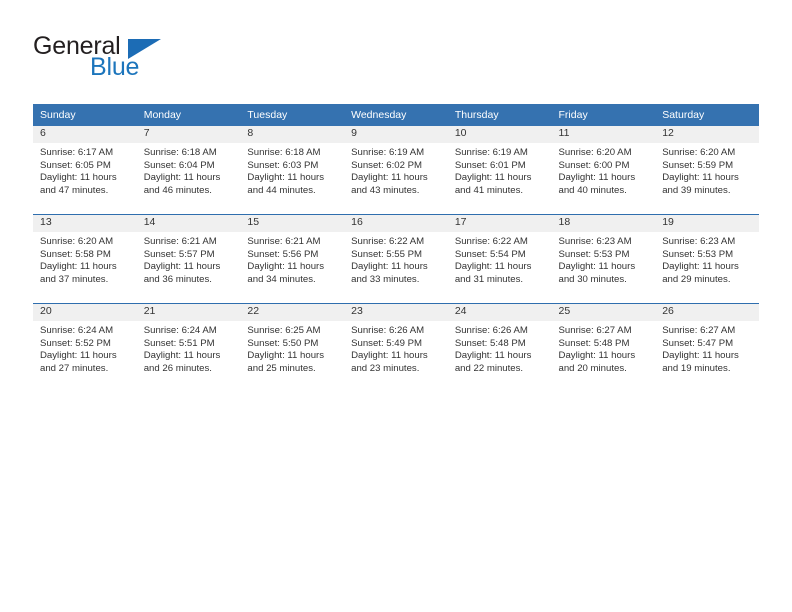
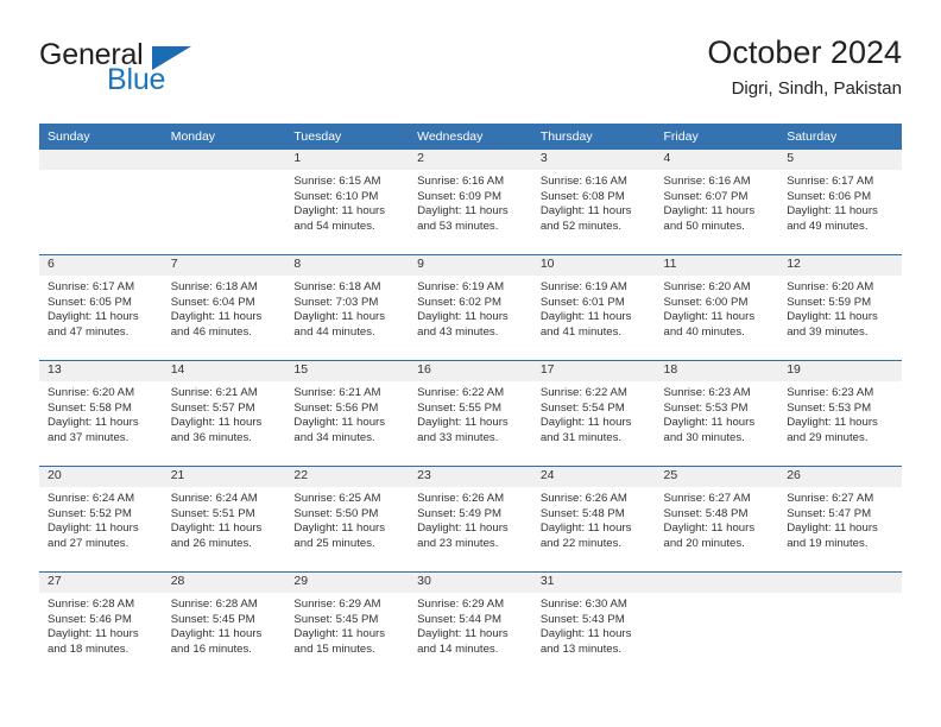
  General
  Blue
+ October 2024
+ Digri, Sindh, Pakistan
  Sunday	Monday	Tuesday	Wednesday	Thursday	Friday	Saturday
+ 		1Sunrise: 6:15 AMSunset: 6:10 PMDaylight: 11 hoursand 54 minutes.	2Sunrise: 6:16 AMSunset: 6:09 PMDaylight: 11 hoursand 53 minutes.	3Sunrise: 6:16 AMSunset: 6:08 PMDaylight: 11 hoursand 52 minutes.	4Sunrise: 6:16 AMSunset: 6:07 PMDaylight: 11 hoursand 50 minutes.	5Sunrise: 6:17 AMSunset: 6:06 PMDaylight: 11 hoursand 49 minutes.
- 6Sunrise: 6:17 AMSunset: 6:05 PMDaylight: 11 hoursand 47 minutes.	7Sunrise: 6:18 AMSunset: 6:04 PMDaylight: 11 hoursand 46 minutes.	8Sunrise: 6:18 AMSunset: 6:03 PMDaylight: 11 hoursand 44 minutes.	9Sunrise: 6:19 AMSunset: 6:02 PMDaylight: 11 hoursand 43 minutes.	10Sunrise: 6:19 AMSunset: 6:01 PMDaylight: 11 hoursand 41 minutes.	11Sunrise: 6:20 AMSunset: 6:00 PMDaylight: 11 hoursand 40 minutes.	12Sunrise: 6:20 AMSunset: 5:59 PMDaylight: 11 hoursand 39 minutes.
+ 6Sunrise: 6:17 AMSunset: 6:05 PMDaylight: 11 hoursand 47 minutes.	7Sunrise: 6:18 AMSunset: 6:04 PMDaylight: 11 hoursand 46 minutes.	8Sunrise: 6:18 AMSunset: 7:03 PMDaylight: 11 hoursand 44 minutes.	9Sunrise: 6:19 AMSunset: 6:02 PMDaylight: 11 hoursand 43 minutes.	10Sunrise: 6:19 AMSunset: 6:01 PMDaylight: 11 hoursand 41 minutes.	11Sunrise: 6:20 AMSunset: 6:00 PMDaylight: 11 hoursand 40 minutes.	12Sunrise: 6:20 AMSunset: 5:59 PMDaylight: 11 hoursand 39 minutes.
  13Sunrise: 6:20 AMSunset: 5:58 PMDaylight: 11 hoursand 37 minutes.	14Sunrise: 6:21 AMSunset: 5:57 PMDaylight: 11 hoursand 36 minutes.	15Sunrise: 6:21 AMSunset: 5:56 PMDaylight: 11 hoursand 34 minutes.	16Sunrise: 6:22 AMSunset: 5:55 PMDaylight: 11 hoursand 33 minutes.	17Sunrise: 6:22 AMSunset: 5:54 PMDaylight: 11 hoursand 31 minutes.	18Sunrise: 6:23 AMSunset: 5:53 PMDaylight: 11 hoursand 30 minutes.	19Sunrise: 6:23 AMSunset: 5:53 PMDaylight: 11 hoursand 29 minutes.
  20Sunrise: 6:24 AMSunset: 5:52 PMDaylight: 11 hoursand 27 minutes.	21Sunrise: 6:24 AMSunset: 5:51 PMDaylight: 11 hoursand 26 minutes.	22Sunrise: 6:25 AMSunset: 5:50 PMDaylight: 11 hoursand 25 minutes.	23Sunrise: 6:26 AMSunset: 5:49 PMDaylight: 11 hoursand 23 minutes.	24Sunrise: 6:26 AMSunset: 5:48 PMDaylight: 11 hoursand 22 minutes.	25Sunrise: 6:27 AMSunset: 5:48 PMDaylight: 11 hoursand 20 minutes.	26Sunrise: 6:27 AMSunset: 5:47 PMDaylight: 11 hoursand 19 minutes.
+ 27Sunrise: 6:28 AMSunset: 5:46 PMDaylight: 11 hoursand 18 minutes.	28Sunrise: 6:28 AMSunset: 5:45 PMDaylight: 11 hoursand 16 minutes.	29Sunrise: 6:29 AMSunset: 5:45 PMDaylight: 11 hoursand 15 minutes.	30Sunrise: 6:29 AMSunset: 5:44 PMDaylight: 11 hoursand 14 minutes.	31Sunrise: 6:30 AMSunset: 5:43 PMDaylight: 11 hoursand 13 minutes.
